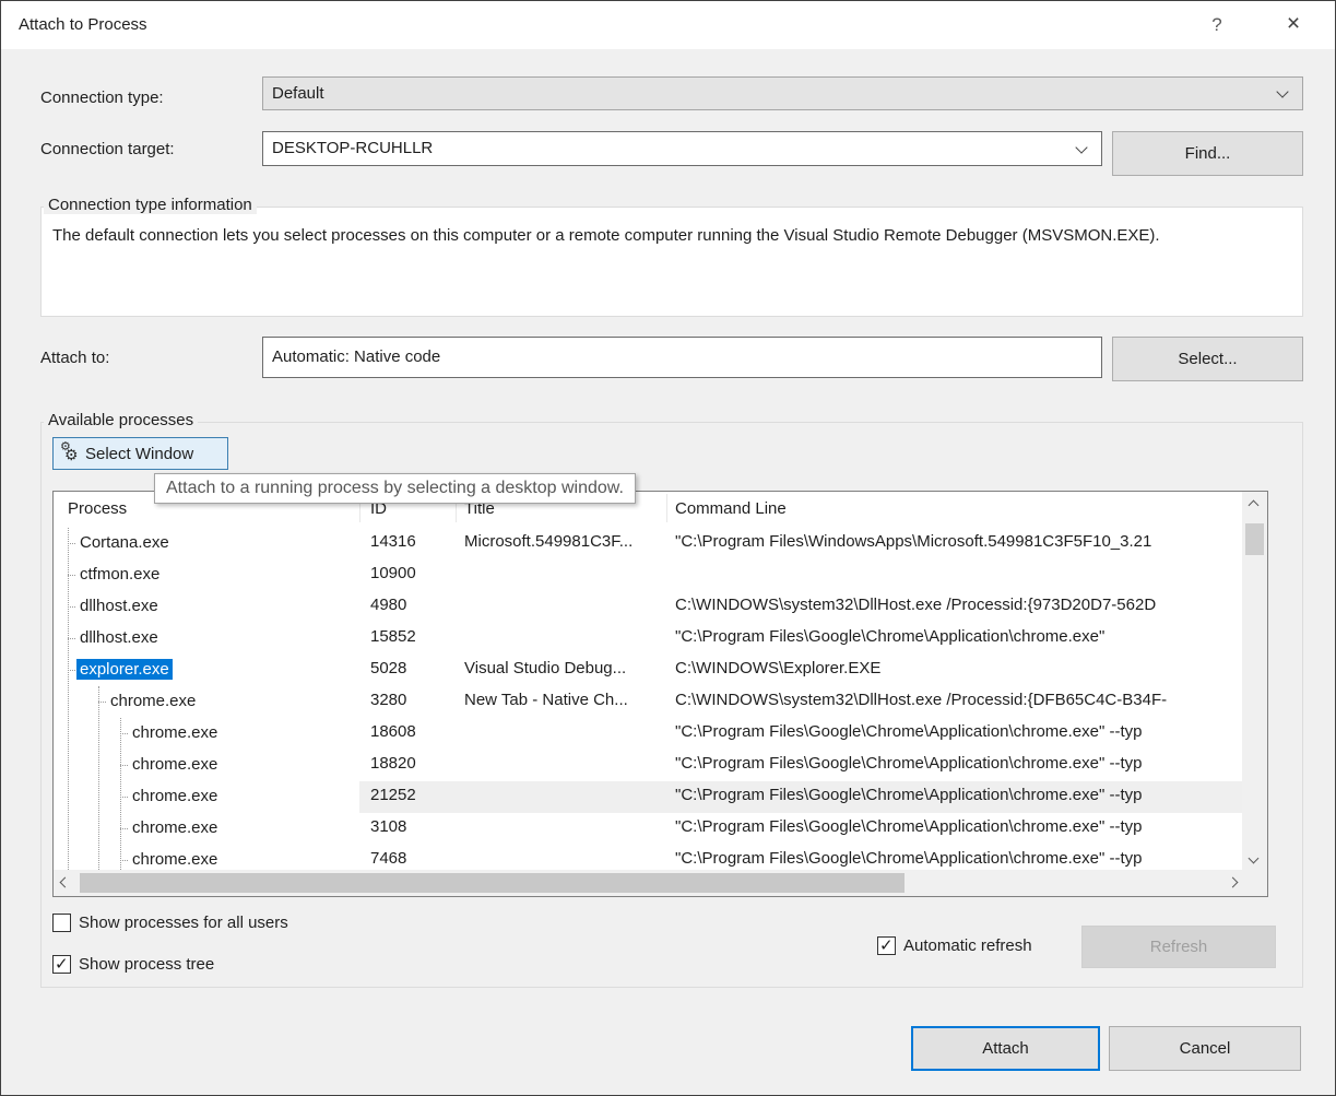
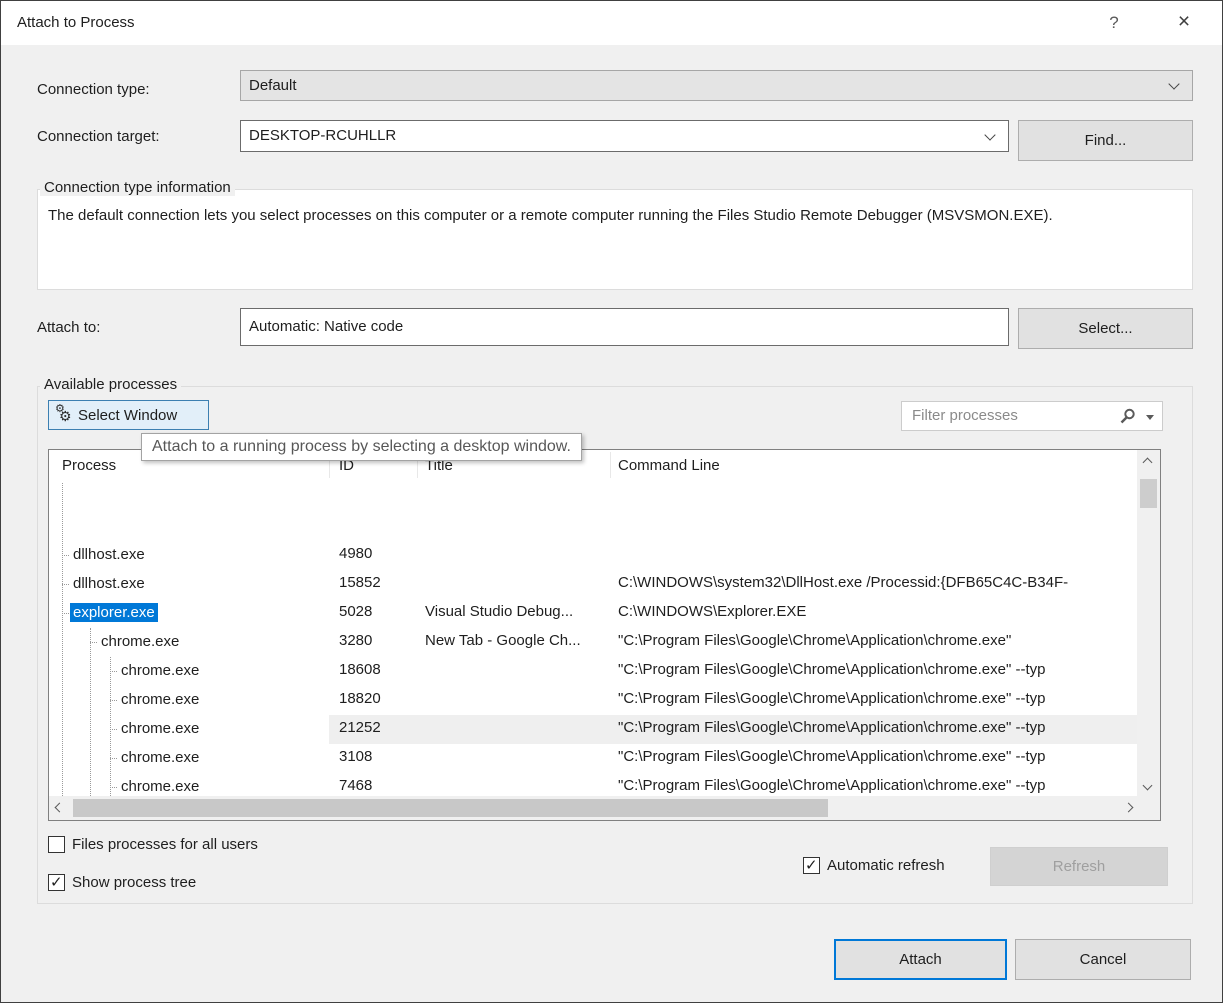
  Attach to Process
  ?
  ×
  Connection type:
  Default
  Connection target:
  DESKTOP-RCUHLLR
  Find...
  Connection type information
- The default connection lets you select processes on this computer or a remote computer running the Visual Studio Remote Debugger (MSVSMON.EXE).
+ The default connection lets you select processes on this computer or a remote computer running the Files Studio Remote Debugger (MSVSMON.EXE).
  Attach to:
  Automatic: Native code
  Select...
  Available processes
  ⚙
  ⚙
  Select Window
+ Filter processes
  Attach to a running process by selecting a desktop window.
  Process
  ID
  Title
  Command Line
- Cortana.exe
- 14316
- Microsoft.549981C3F...
- "C:\Program Files\WindowsApps\Microsoft.549981C3F5F10_3.21
- ctfmon.exe
- 10900
  dllhost.exe
  4980
- C:\WINDOWS\system32\DllHost.exe /Processid:{973D20D7-562D
  dllhost.exe
  15852
- "C:\Program Files\Google\Chrome\Application\chrome.exe"
+ C:\WINDOWS\system32\DllHost.exe /Processid:{DFB65C4C-B34F-
  explorer.exe
  5028
  Visual Studio Debug...
  C:\WINDOWS\Explorer.EXE
  chrome.exe
  3280
- New Tab - Native Ch...
+ New Tab - Google Ch...
- C:\WINDOWS\system32\DllHost.exe /Processid:{DFB65C4C-B34F-
+ "C:\Program Files\Google\Chrome\Application\chrome.exe"
  chrome.exe
  18608
  "C:\Program Files\Google\Chrome\Application\chrome.exe" --typ
  chrome.exe
  18820
  "C:\Program Files\Google\Chrome\Application\chrome.exe" --typ
  chrome.exe
  21252
  "C:\Program Files\Google\Chrome\Application\chrome.exe" --typ
  chrome.exe
  3108
  "C:\Program Files\Google\Chrome\Application\chrome.exe" --typ
  chrome.exe
  7468
  "C:\Program Files\Google\Chrome\Application\chrome.exe" --typ
- Show processes for all users
+ Files processes for all users
  Show process tree
  Automatic refresh
  Refresh
  Attach
  Cancel
